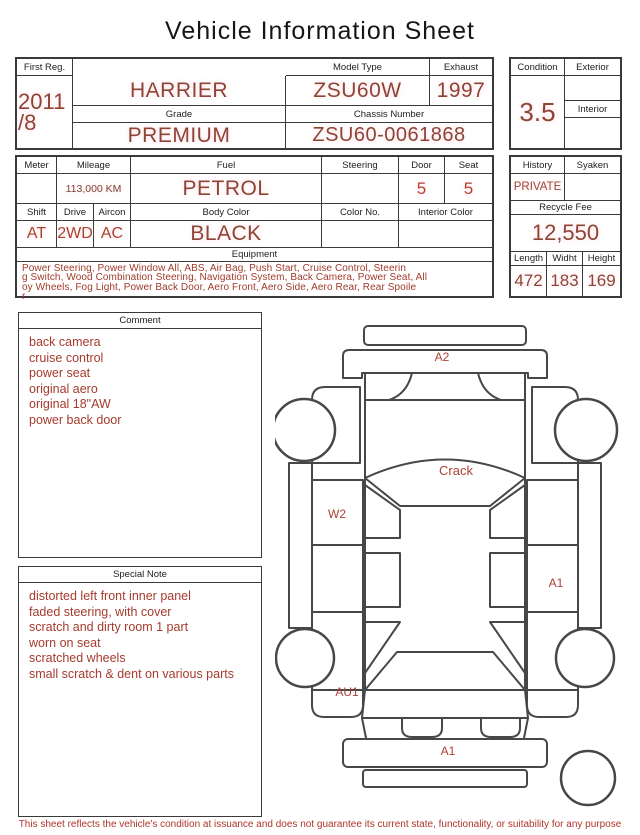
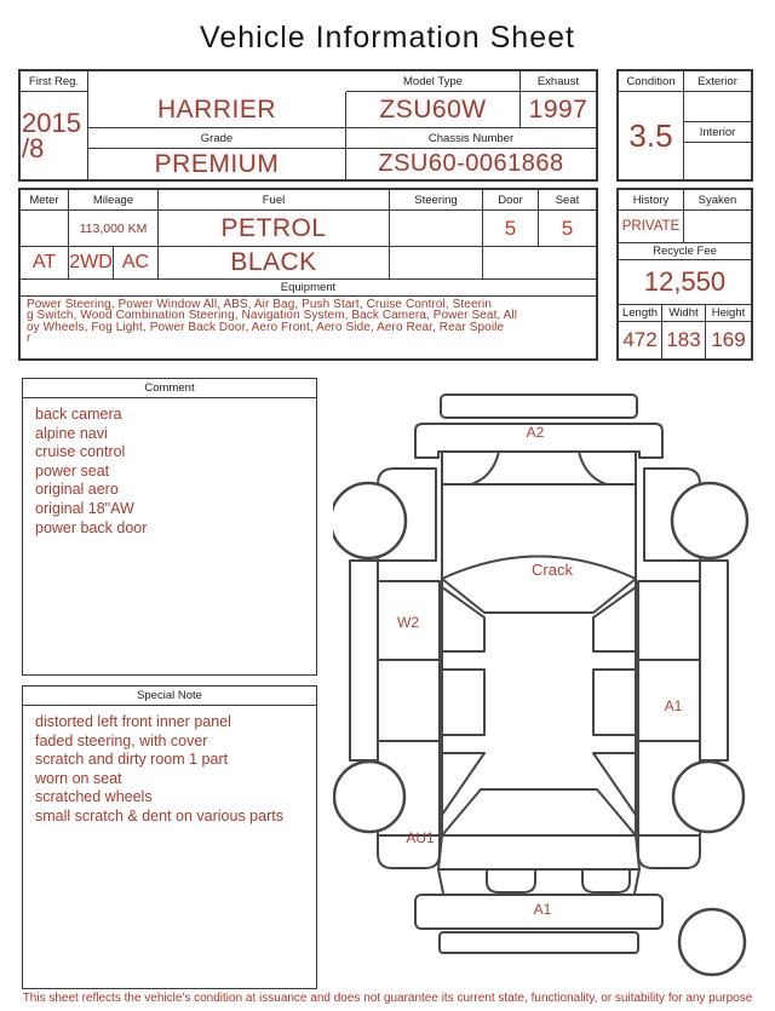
  Vehicle Information Sheet
  First Reg.
- 2011
+ 2015
  /8
  HARRIER
  Grade
  PREMIUM
  Model Type
  ZSU60W
  Exhaust
  1997
  Chassis Number
  ZSU60-0061868
  Condition
  3.5
  Exterior
  Interior
  Meter
  Mileage
  Fuel
  Steering
  Door
  Seat
  113,000 KM
  PETROL
  5
  5
- Shift
- Drive
- Aircon
- Body Color
- Color No.
- Interior Color
  AT
  2WD
  AC
  BLACK
  Equipment
  Power Steering, Power Window All, ABS, Air Bag, Push Start, Cruise Control, Steerin
  g Switch, Wood Combination Steering, Navigation System, Back Camera, Power Seat, All
  oy Wheels, Fog Light, Power Back Door, Aero Front, Aero Side, Aero Rear, Rear Spoile
  r
  History
  Syaken
  PRIVATE
  Recycle Fee
  12,550
  Length
  Widht
  Height
  472
  183
  169
  Comment
  back camera
+ alpine navi
  cruise control
  power seat
  original aero
  original 18"AW
  power back door
  Special Note
  distorted left front inner panel
  faded steering, with cover
  scratch and dirty room 1 part
  worn on seat
  scratched wheels
  small scratch & dent on various parts
  A2
  Crack
  W2
  A1
  AU1
  A1
  This sheet reflects the vehicle's condition at issuance and does not guarantee its current state, functionality, or suitability for any purpose
